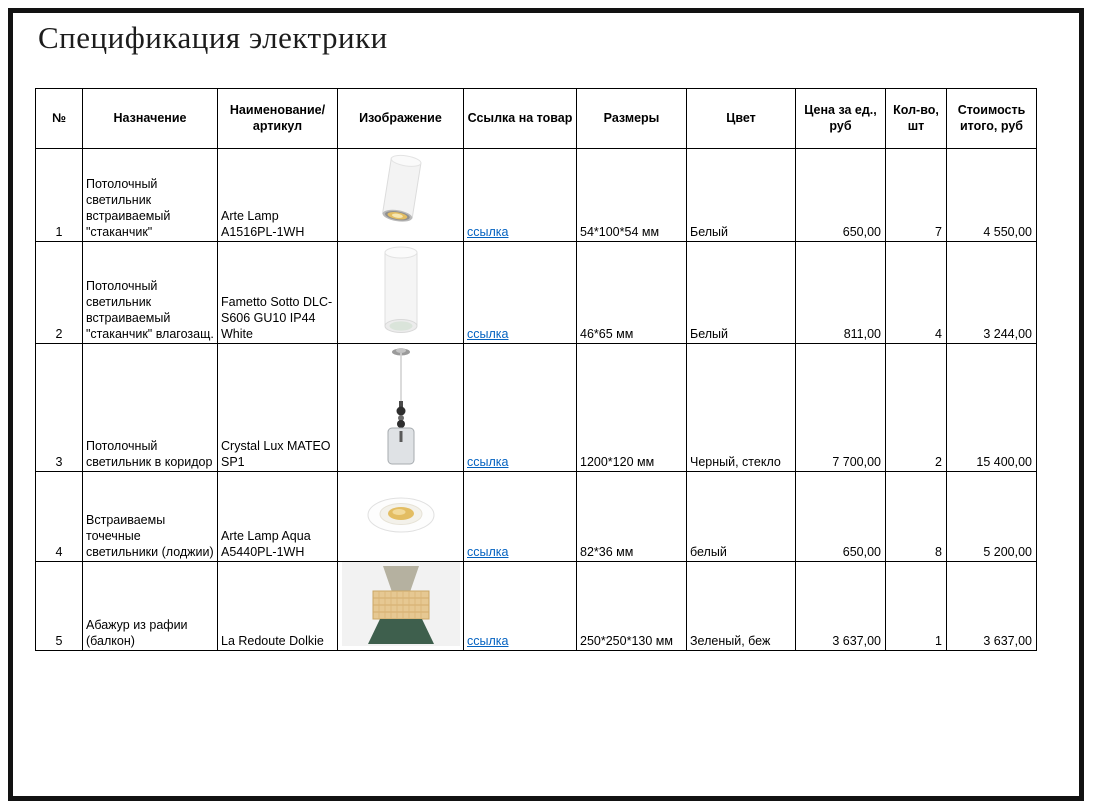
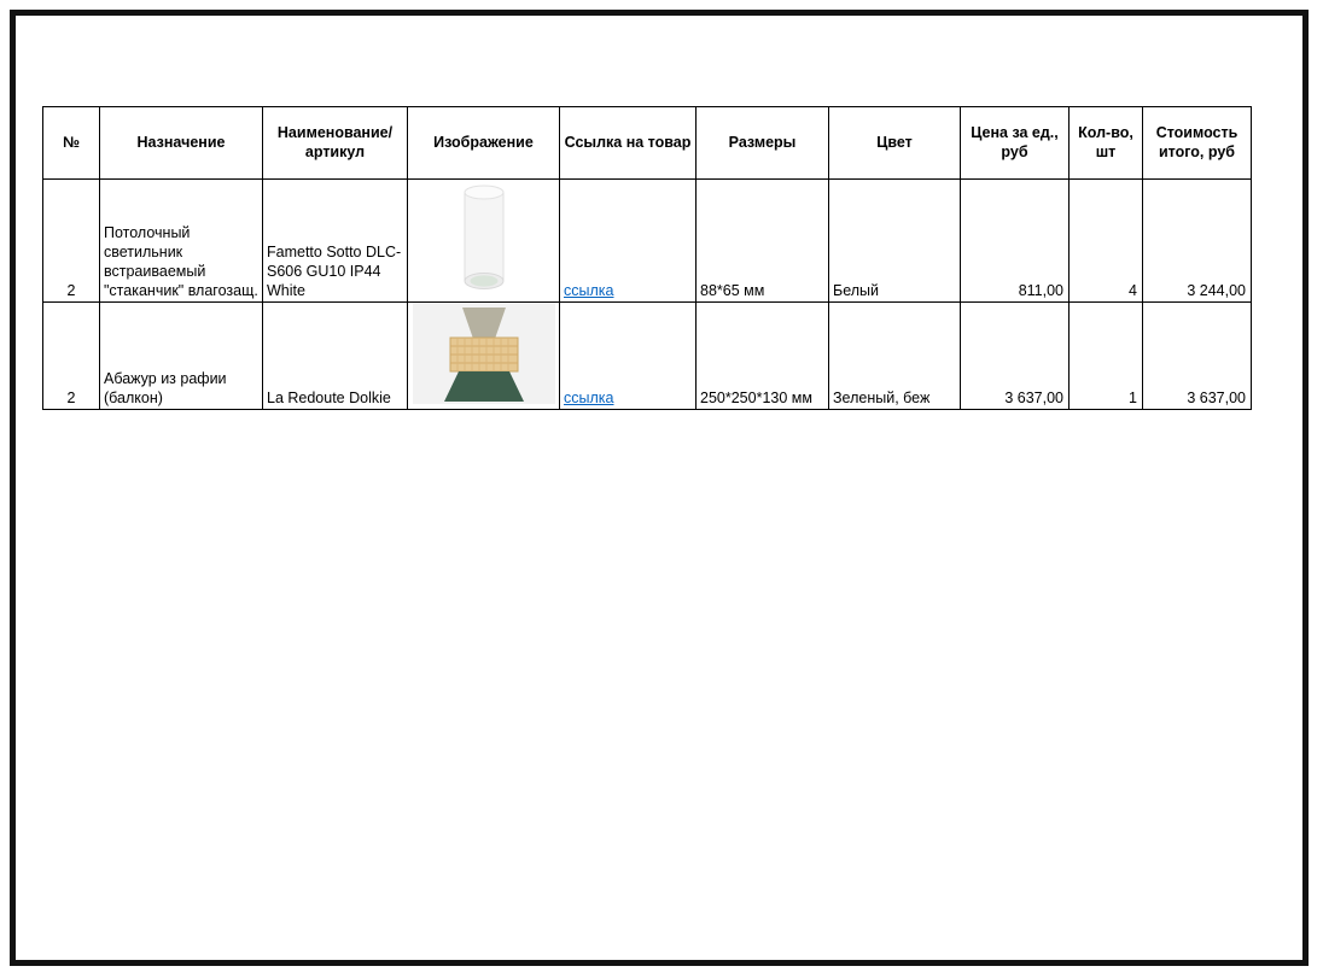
- Спецификация электрики
  №	Назначение	Наименование/артикул	Изображение	Ссылка на товар	Размеры	Цвет	Цена за ед., руб	Кол-во, шт	Стоимость итого, руб
- 1	Потолочный светильник встраиваемый "стаканчик"	Arte Lamp A1516PL-1WH		ссылка	54*100*54 мм	Белый	650,00	7	4 550,00
- 2	Потолочный светильник встраиваемый "стаканчик" влагозащ.	Fametto Sotto DLC-S606 GU10 IP44 White		ссылка	46*65 мм	Белый	811,00	4	3 244,00
+ 2	Потолочный светильник встраиваемый "стаканчик" влагозащ.	Fametto Sotto DLC-S606 GU10 IP44 White		ссылка	88*65 мм	Белый	811,00	4	3 244,00
- 3	Потолочный светильник в коридор	Crystal Lux MATEO SP1		ссылка	1200*120 мм	Черный, стекло	7 700,00	2	15 400,00
- 4	Встраиваемы точечные светильники (лоджии)	Arte Lamp Aqua A5440PL-1WH		ссылка	82*36 мм	белый	650,00	8	5 200,00
- 5	Абажур из рафии (балкон)	La Redoute Dolkie		ссылка	250*250*130 мм	Зеленый, беж	3 637,00	1	3 637,00
+ 2	Абажур из рафии (балкон)	La Redoute Dolkie		ссылка	250*250*130 мм	Зеленый, беж	3 637,00	1	3 637,00
